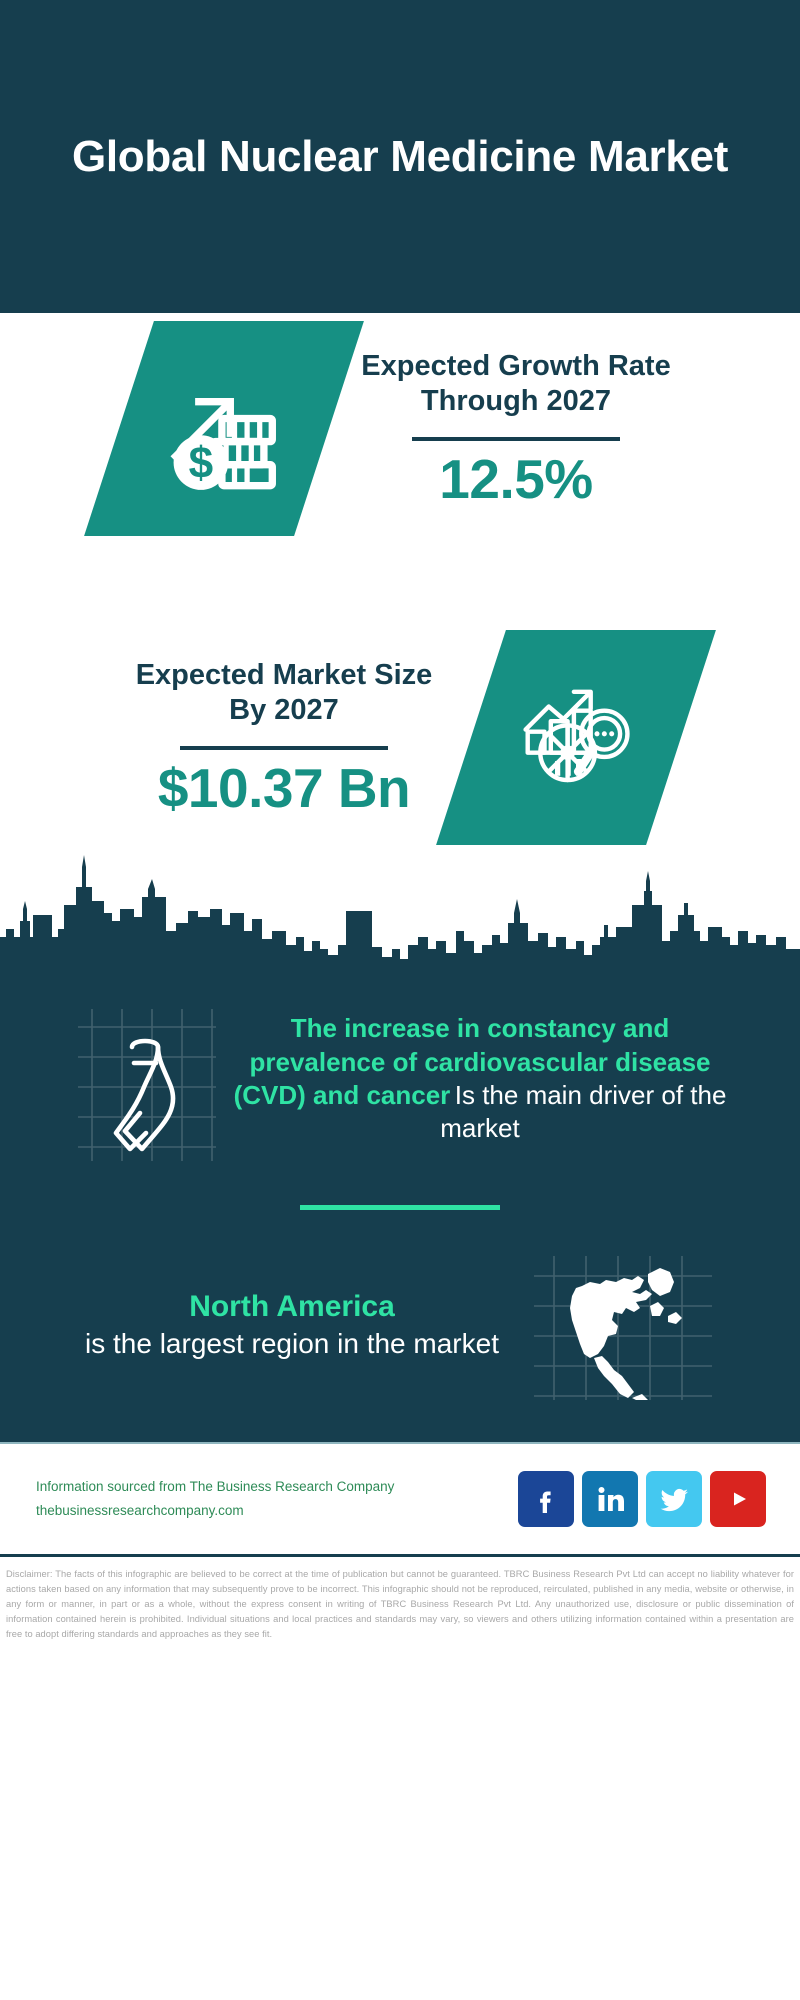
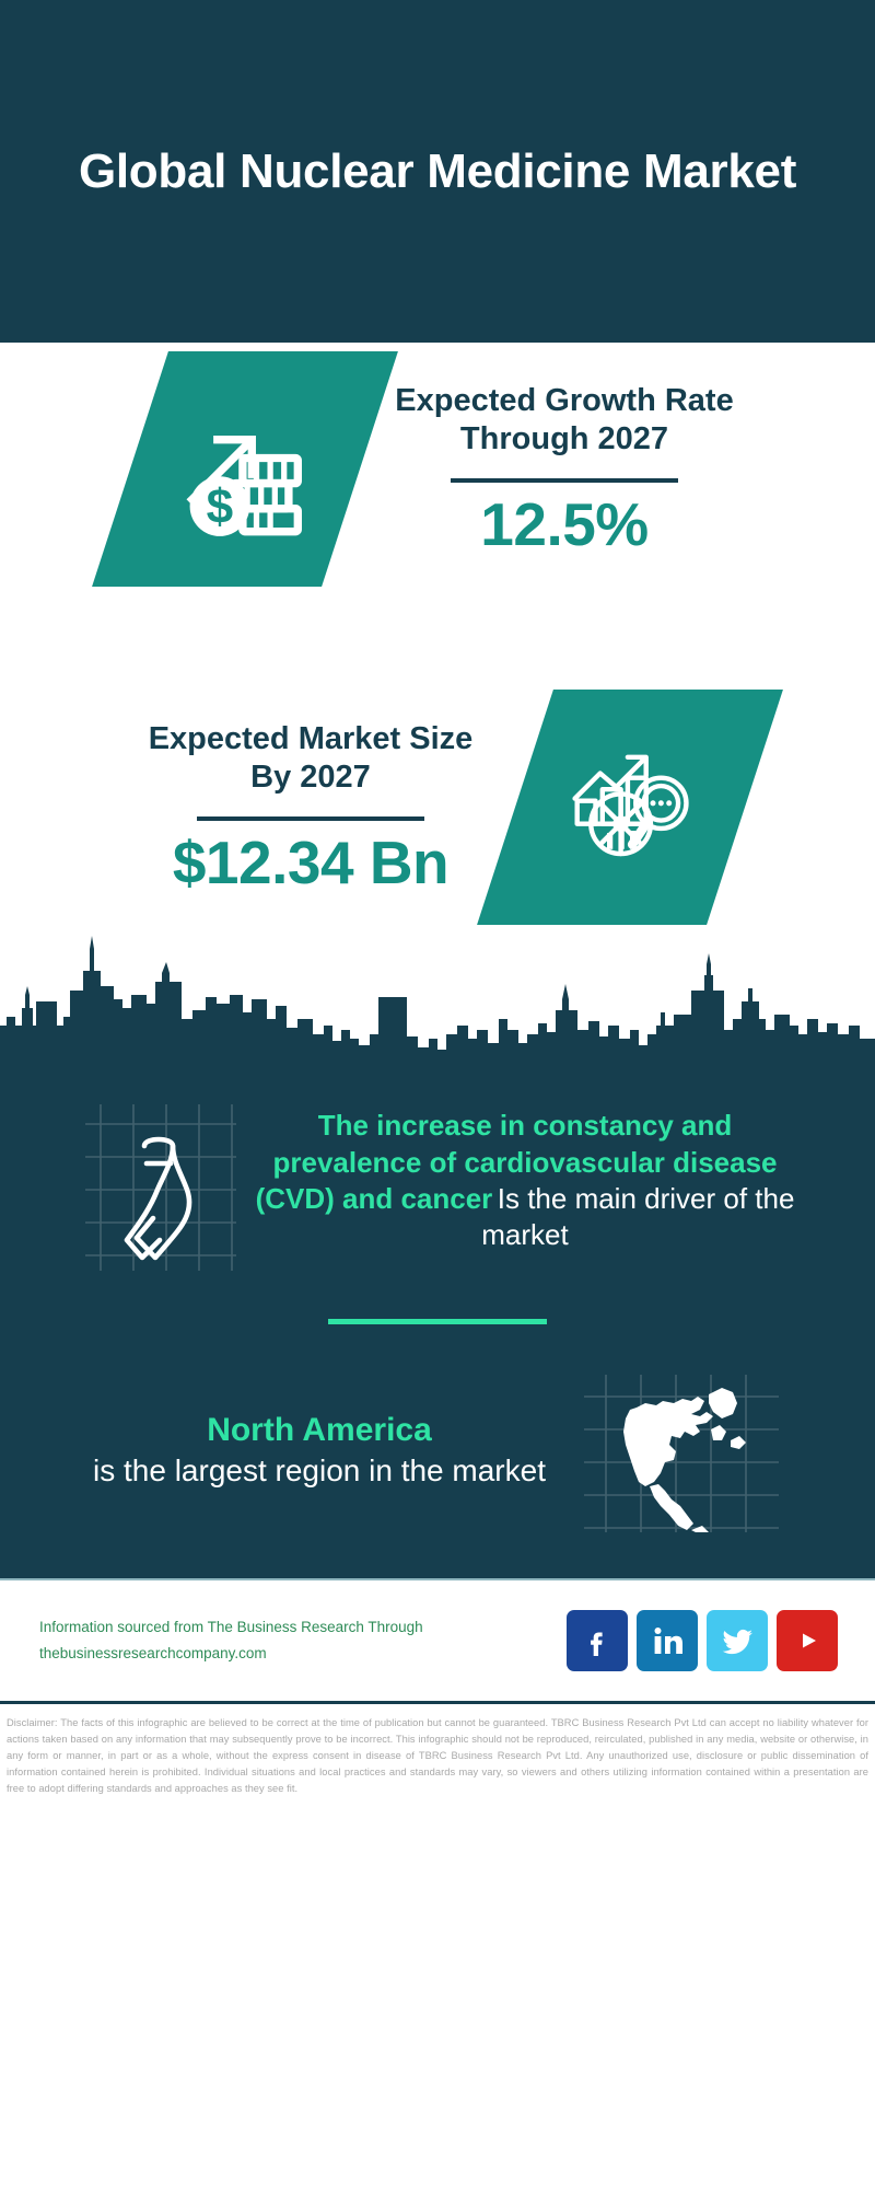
  Global Nuclear Medicine Market
  $
  Expected Growth Rate Through 2027
  12.5%
  Expected Market Size By 2027
- $10.37 Bn
+ $12.34 Bn
  The increase in constancy and prevalence of cardiovascular disease (CVD) and cancer Is the main driver of the market
  North America
  is the largest region in the market
- Information sourced from The Business Research Company
+ Information sourced from The Business Research Through
  thebusinessresearchcompany.com
- Disclaimer: The facts of this infographic are believed to be correct at the time of publication but cannot be guaranteed. TBRC Business Research Pvt Ltd can accept no liability whatever for actions taken based on any information that may subsequently prove to be incorrect. This infographic should not be reproduced, reirculated, published in any media, website or otherwise, in any form or manner, in part or as a whole, without the express consent in writing of TBRC Business Research Pvt Ltd. Any unauthorized use, disclosure or public dissemination of information contained herein is prohibited. Individual situations and local practices and standards may vary, so viewers and others utilizing information contained within a presentation are free to adopt differing standards and approaches as they see fit.
+ Disclaimer: The facts of this infographic are believed to be correct at the time of publication but cannot be guaranteed. TBRC Business Research Pvt Ltd can accept no liability whatever for actions taken based on any information that may subsequently prove to be incorrect. This infographic should not be reproduced, reirculated, published in any media, website or otherwise, in any form or manner, in part or as a whole, without the express consent in disease of TBRC Business Research Pvt Ltd. Any unauthorized use, disclosure or public dissemination of information contained herein is prohibited. Individual situations and local practices and standards may vary, so viewers and others utilizing information contained within a presentation are free to adopt differing standards and approaches as they see fit.
